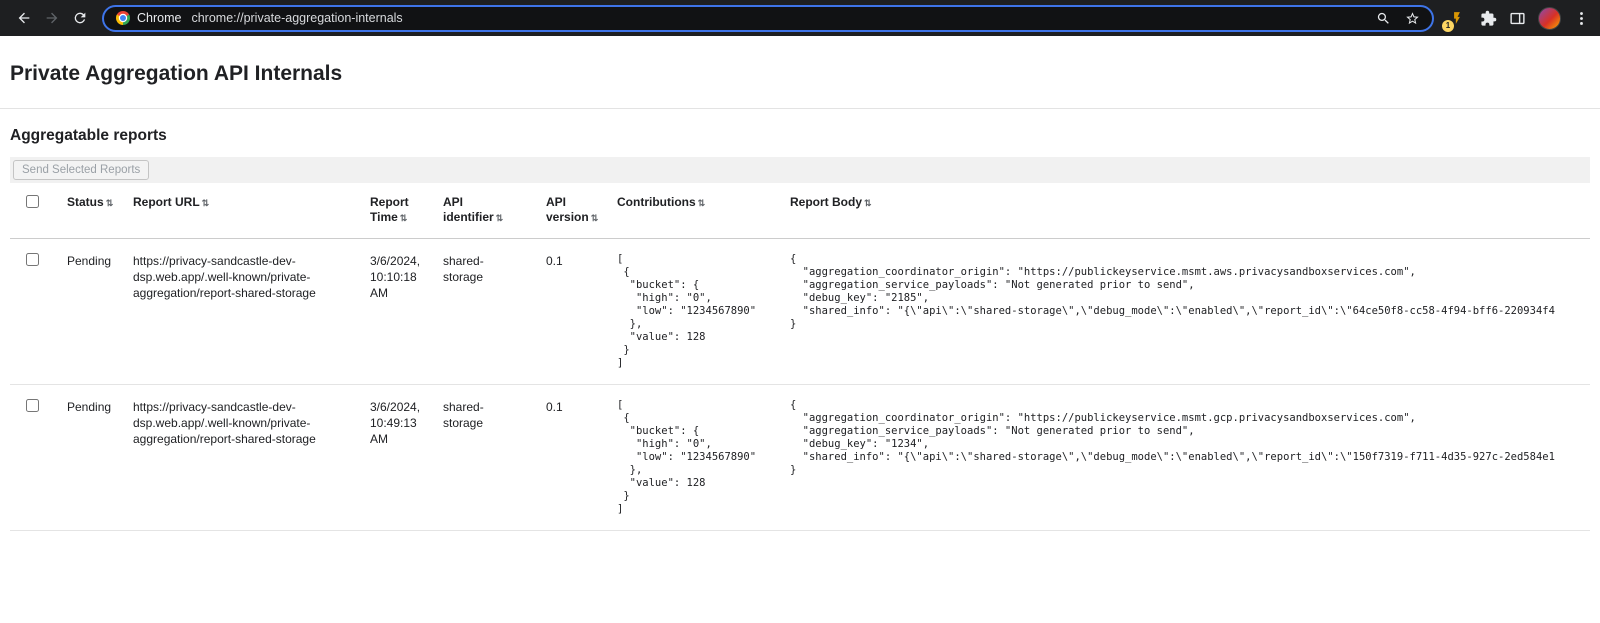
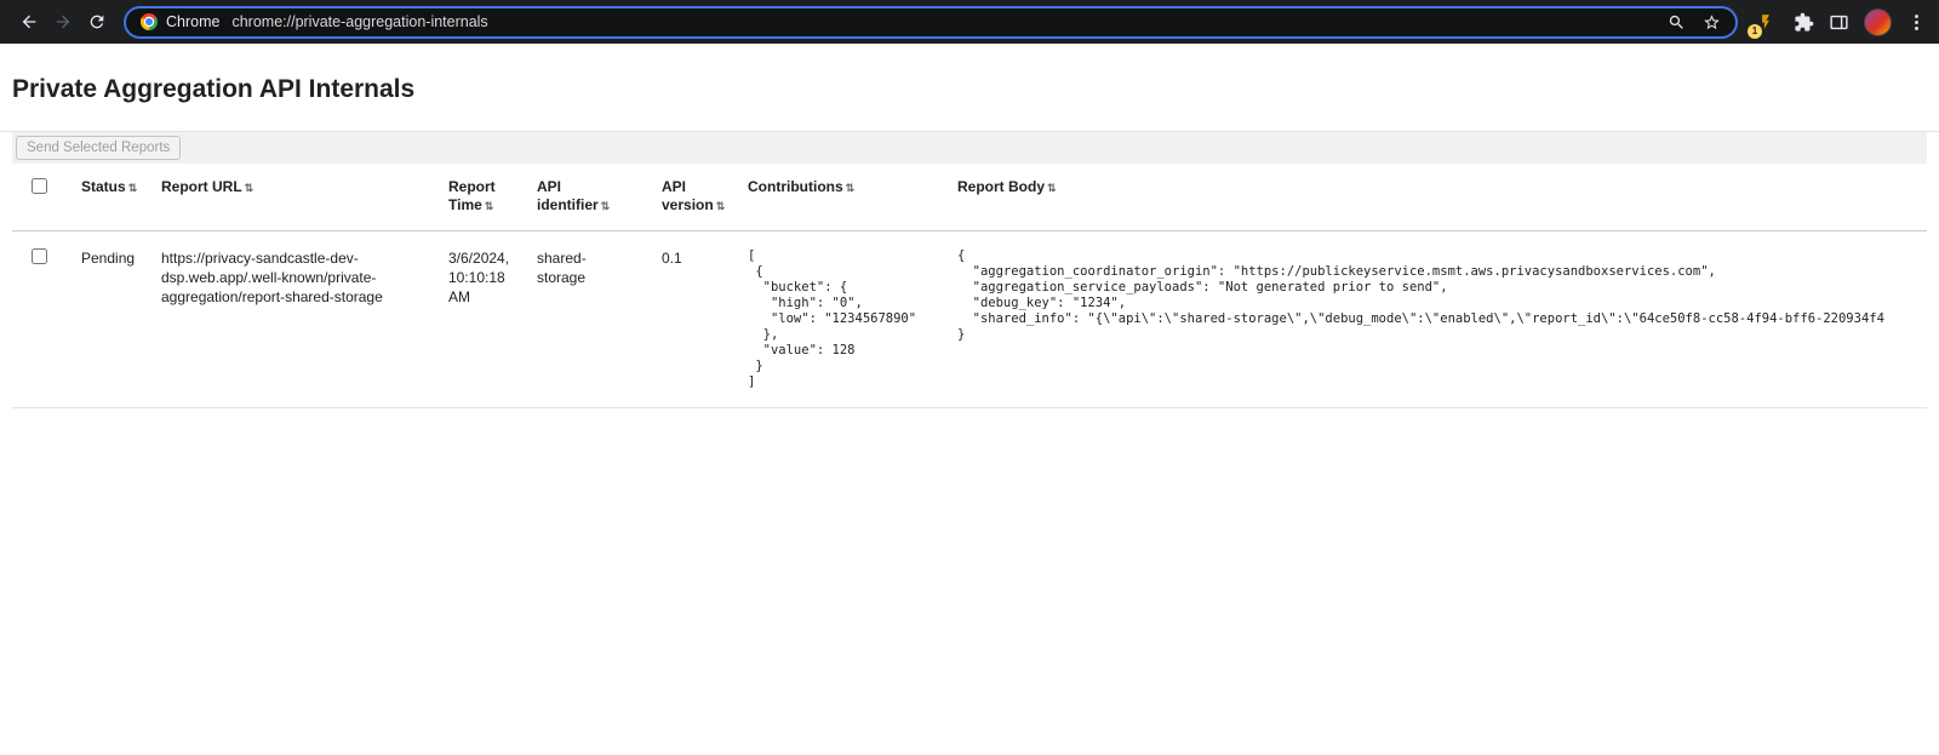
  Chrome
  chrome://private-aggregation-internals
  1
  Private Aggregation API Internals
- Aggregatable reports
  Send Selected Reports
  	Status ⇅	Report URL ⇅	Report Time ⇅	API identifier ⇅	API version ⇅	Contributions ⇅	Report Body ⇅
- 	Pending	https://privacy-sandcastle-dev-dsp.web.app/.well-known/private-aggregation/report-shared-storage	3/6/2024, 10:10:18 AM	shared-storage	0.1	[ { "bucket": { "high": "0", "low": "1234567890" }, "value": 128 } ]	{ "aggregation_coordinator_origin": "https://publickeyservice.msmt.aws.privacysandboxservices.com", "aggregation_service_payloads": "Not generated prior to send", "debug_key": "2185", "shared_info": "{\"api\":\"shared-storage\",\"debug_mode\":\"enabled\",\"report_id\":\"64ce50f8-cc58-4f94-bff6-220934f4 }
+ 	Pending	https://privacy-sandcastle-dev-dsp.web.app/.well-known/private-aggregation/report-shared-storage	3/6/2024, 10:10:18 AM	shared-storage	0.1	[ { "bucket": { "high": "0", "low": "1234567890" }, "value": 128 } ]	{ "aggregation_coordinator_origin": "https://publickeyservice.msmt.aws.privacysandboxservices.com", "aggregation_service_payloads": "Not generated prior to send", "debug_key": "1234", "shared_info": "{\"api\":\"shared-storage\",\"debug_mode\":\"enabled\",\"report_id\":\"64ce50f8-cc58-4f94-bff6-220934f4 }
- 	Pending	https://privacy-sandcastle-dev-dsp.web.app/.well-known/private-aggregation/report-shared-storage	3/6/2024, 10:49:13 AM	shared-storage	0.1	[ { "bucket": { "high": "0", "low": "1234567890" }, "value": 128 } ]	{ "aggregation_coordinator_origin": "https://publickeyservice.msmt.gcp.privacysandboxservices.com", "aggregation_service_payloads": "Not generated prior to send", "debug_key": "1234", "shared_info": "{\"api\":\"shared-storage\",\"debug_mode\":\"enabled\",\"report_id\":\"150f7319-f711-4d35-927c-2ed584e1 }
